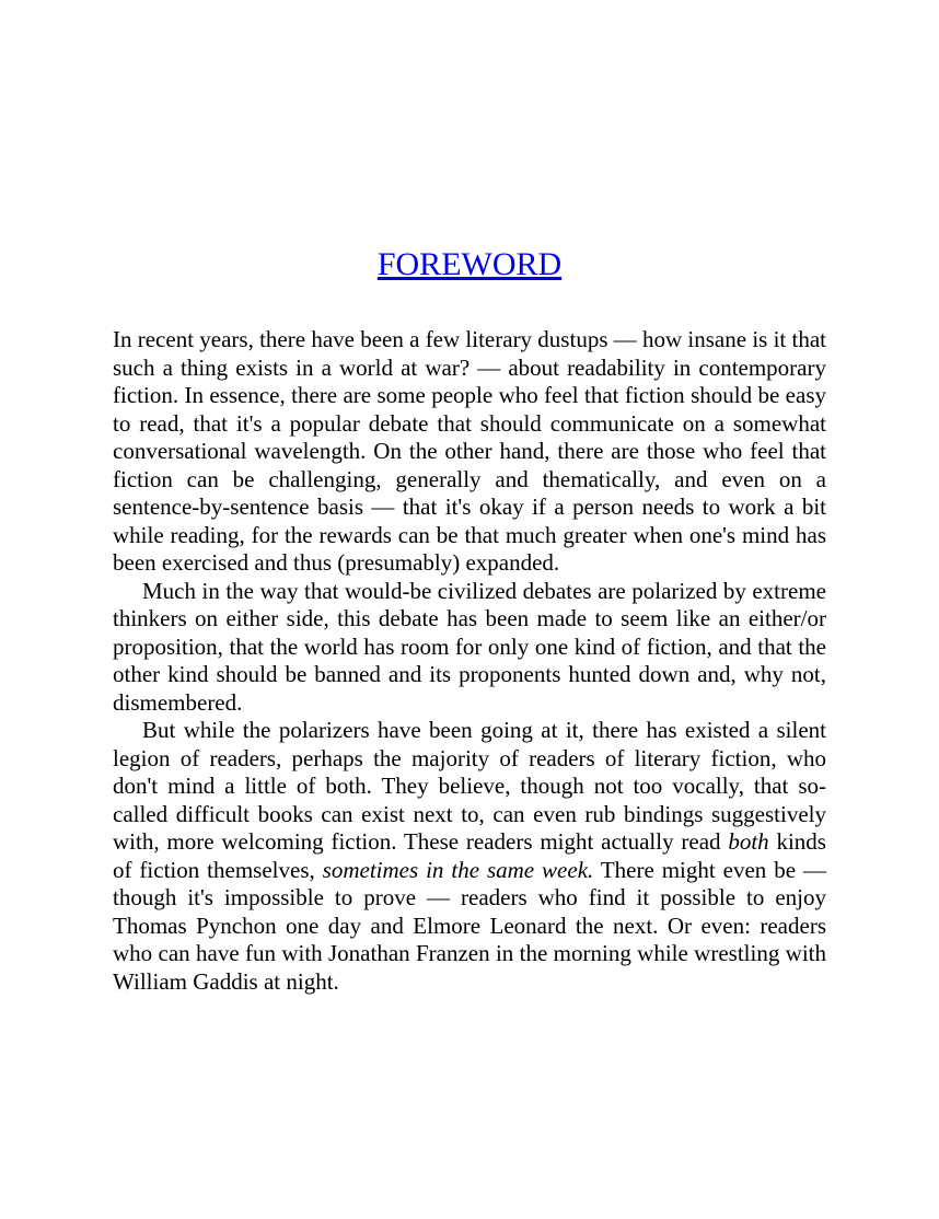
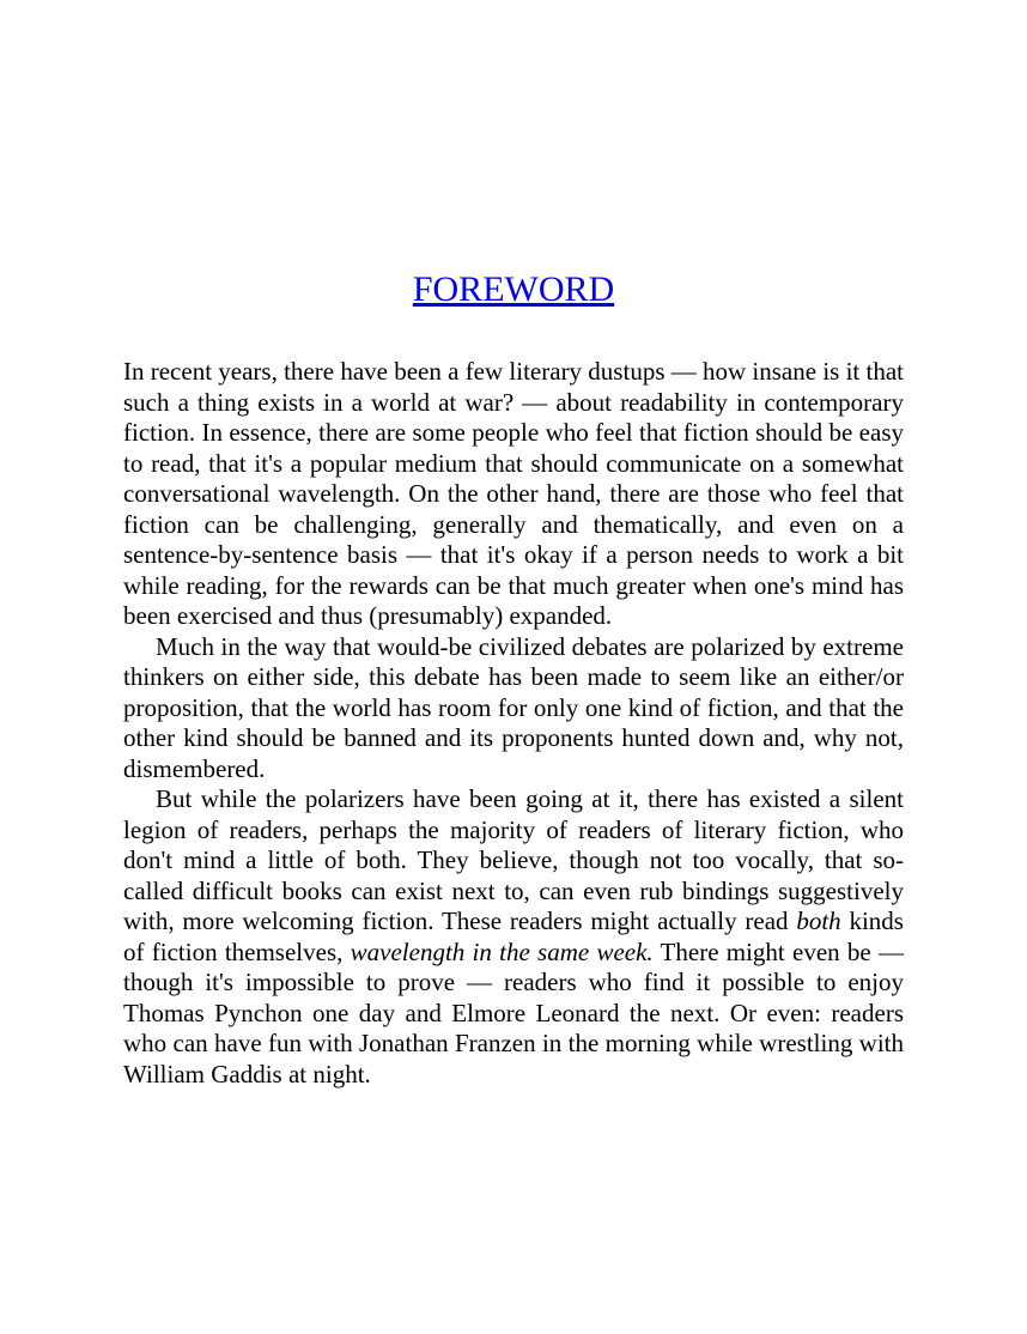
  FOREWORD
- In recent years, there have been a few literary dustups — how insane is it that such a thing exists in a world at war? — about readability in contemporary fiction. In essence, there are some people who feel that fiction should be easy to read, that it's a popular debate that should communicate on a somewhat conversational wavelength. On the other hand, there are those who feel that fiction can be challenging, generally and thematically, and even on a sentence-by-sentence basis — that it's okay if a person needs to work a bit while reading, for the rewards can be that much greater when one's mind has been exercised and thus (presumably) expanded.
+ In recent years, there have been a few literary dustups — how insane is it that such a thing exists in a world at war? — about readability in contemporary fiction. In essence, there are some people who feel that fiction should be easy to read, that it's a popular medium that should communicate on a somewhat conversational wavelength. On the other hand, there are those who feel that fiction can be challenging, generally and thematically, and even on a sentence-by-sentence basis — that it's okay if a person needs to work a bit while reading, for the rewards can be that much greater when one's mind has been exercised and thus (presumably) expanded.
  Much in the way that would-be civilized debates are polarized by extreme thinkers on either side, this debate has been made to seem like an either/or proposition, that the world has room for only one kind of fiction, and that the other kind should be banned and its proponents hunted down and, why not, dismembered.
- But while the polarizers have been going at it, there has existed a silent legion of readers, perhaps the majority of readers of literary fiction, who don't mind a little of both. They believe, though not too vocally, that so-called difficult books can exist next to, can even rub bindings suggestively with, more welcoming fiction. These readers might actually read both kinds of fiction themselves, sometimes in the same week. There might even be — though it's impossible to prove — readers who find it possible to enjoy Thomas Pynchon one day and Elmore Leonard the next. Or even: readers who can have fun with Jonathan Franzen in the morning while wrestling with William Gaddis at night.
+ But while the polarizers have been going at it, there has existed a silent legion of readers, perhaps the majority of readers of literary fiction, who don't mind a little of both. They believe, though not too vocally, that so-called difficult books can exist next to, can even rub bindings suggestively with, more welcoming fiction. These readers might actually read both kinds of fiction themselves, wavelength in the same week. There might even be — though it's impossible to prove — readers who find it possible to enjoy Thomas Pynchon one day and Elmore Leonard the next. Or even: readers who can have fun with Jonathan Franzen in the morning while wrestling with William Gaddis at night.
